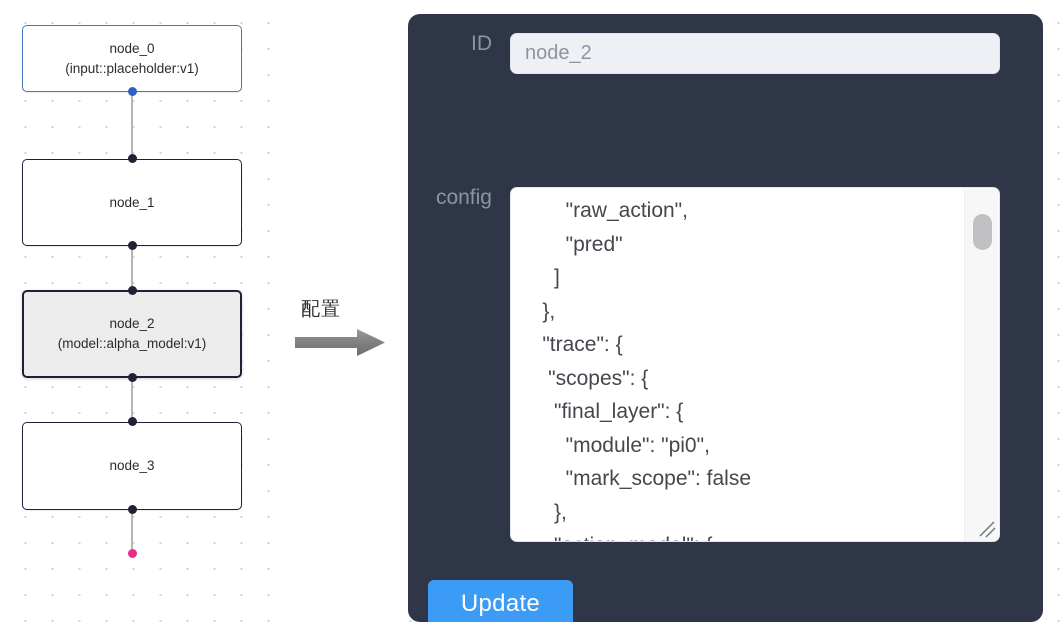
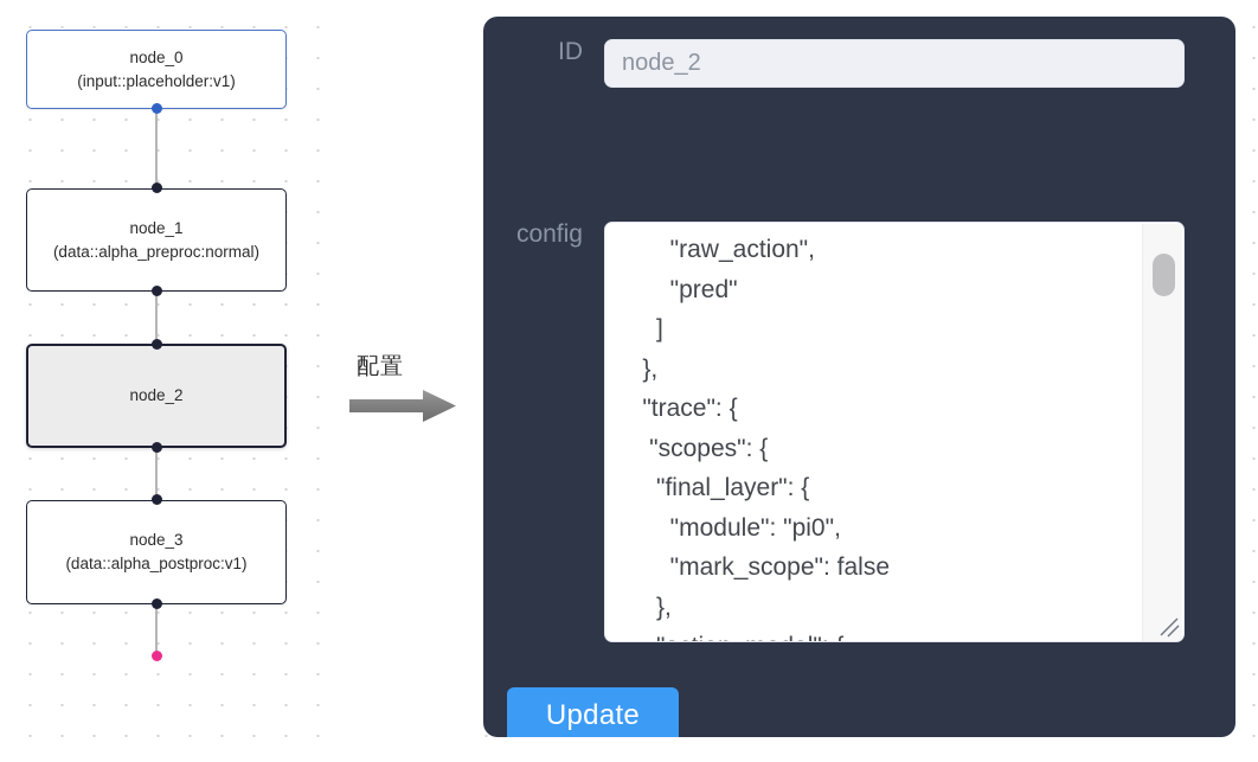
  node_0
  (input::placeholder:v1)
  node_1
+ (data::alpha_preproc:normal)
  node_2
- (model::alpha_model:v1)
  node_3
+ (data::alpha_postproc:v1)
  配置
  ID
  node_2
  config
  "raw_action",
  "pred"
  ]
  },
  "trace": {
  "scopes": {
  "final_layer": {
  "module": "pi0",
  "mark_scope": false
  },
  Update
